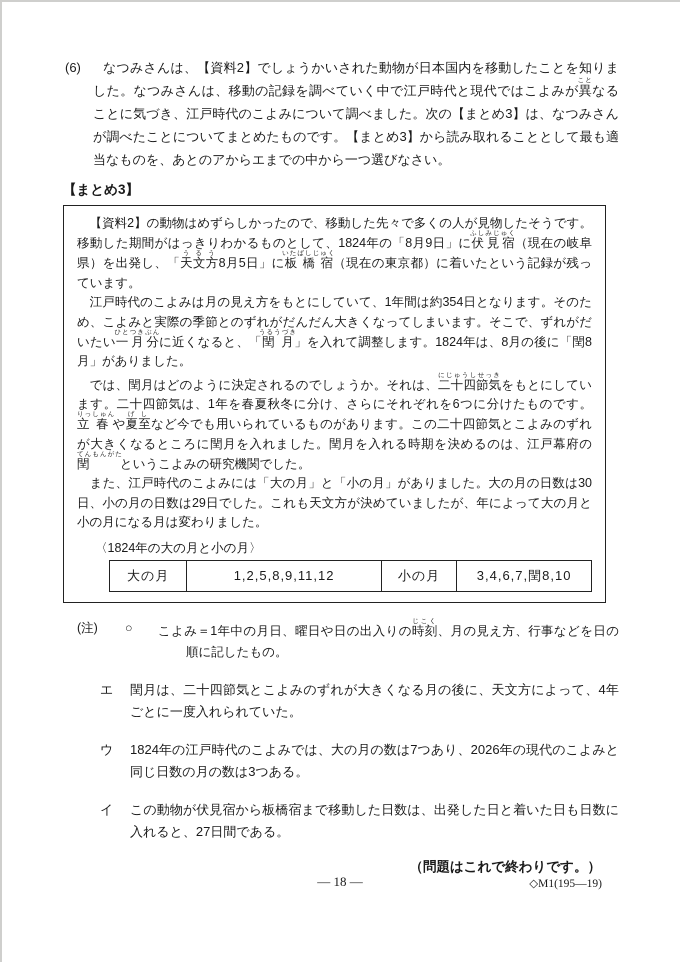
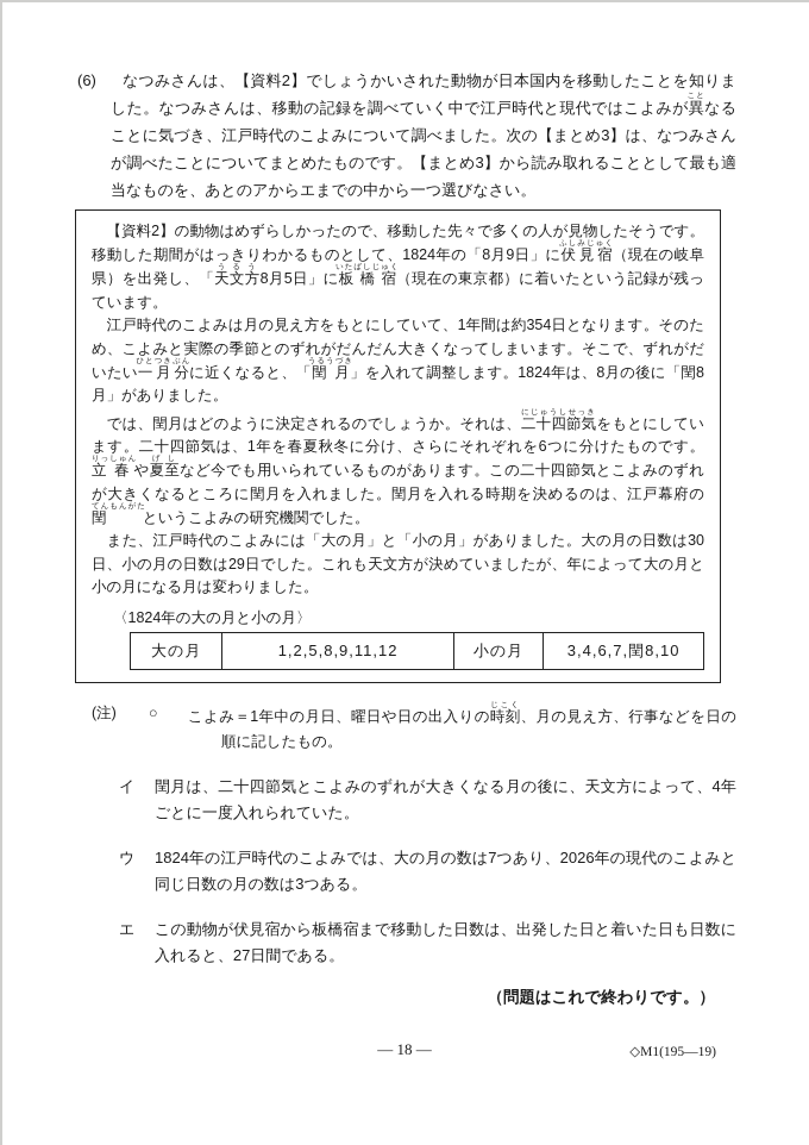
  (6)
  なつみさんは、【資料2】でしょうかいされた動物が日本国内を移動したことを知りました。なつみさんは、移動の記録を調べていく中で江戸時代と現代ではこよみが異なることに気づき、江戸時代のこよみについて調べました。次の【まとめ3】は、なつみさんが調べたことについてまとめたものです。【まとめ3】から読み取れることとして最も適当なものを、あとのアからエまでの中から一つ選びなさい。
- 【まとめ3】
  【資料2】の動物はめずらしかったので、移動した先々で多くの人が見物したそうです。移動した期間がはっきりわかるものとして、1824年の「8月9日」に伏見宿（現在の岐阜県）を出発し、「天文方8月5日」に板橋宿（現在の東京都）に着いたという記録が残っています。
  江戸時代のこよみは月の見え方をもとにしていて、1年間は約354日となります。そのため、こよみと実際の季節とのずれがだんだん大きくなってしまいます。そこで、ずれがだいたい一月分に近くなると、「閏月」を入れて調整します。1824年は、8月の後に「閏8月」がありました。
  では、閏月はどのように決定されるのでしょうか。それは、二十四節気をもとにしています。二十四節気は、1年を春夏秋冬に分け、さらにそれぞれを6つに分けたものです。立春や夏至など今でも用いられているものがあります。この二十四節気とこよみのずれが大きくなるところに閏月を入れました。閏月を入れる時期を決めるのは、江戸幕府の閏というこよみの研究機関でした。
  また、江戸時代のこよみには「大の月」と「小の月」がありました。大の月の日数は30日、小の月の日数は29日でした。これも天文方が決めていましたが、年によって大の月と小の月になる月は変わりました。
  〈1824年の大の月と小の月〉
  大の月	1,2,5,8,9,11,12	小の月	3,4,6,7,閏8,10
  (注)
  ○
  こよみ＝1年中の月日、曜日や日の出入りの時刻、月の見え方、行事などを日の順に記したもの。
- エ
+ イ
  閏月は、二十四節気とこよみのずれが大きくなる月の後に、天文方によって、4年ごとに一度入れられていた。
  ウ
  1824年の江戸時代のこよみでは、大の月の数は7つあり、2026年の現代のこよみと同じ日数の月の数は3つある。
- イ
+ エ
  この動物が伏見宿から板橋宿まで移動した日数は、出発した日と着いた日も日数に入れると、27日間である。
  （問題はこれで終わりです。）
  — 18 —
  ◇M1(195—19)
